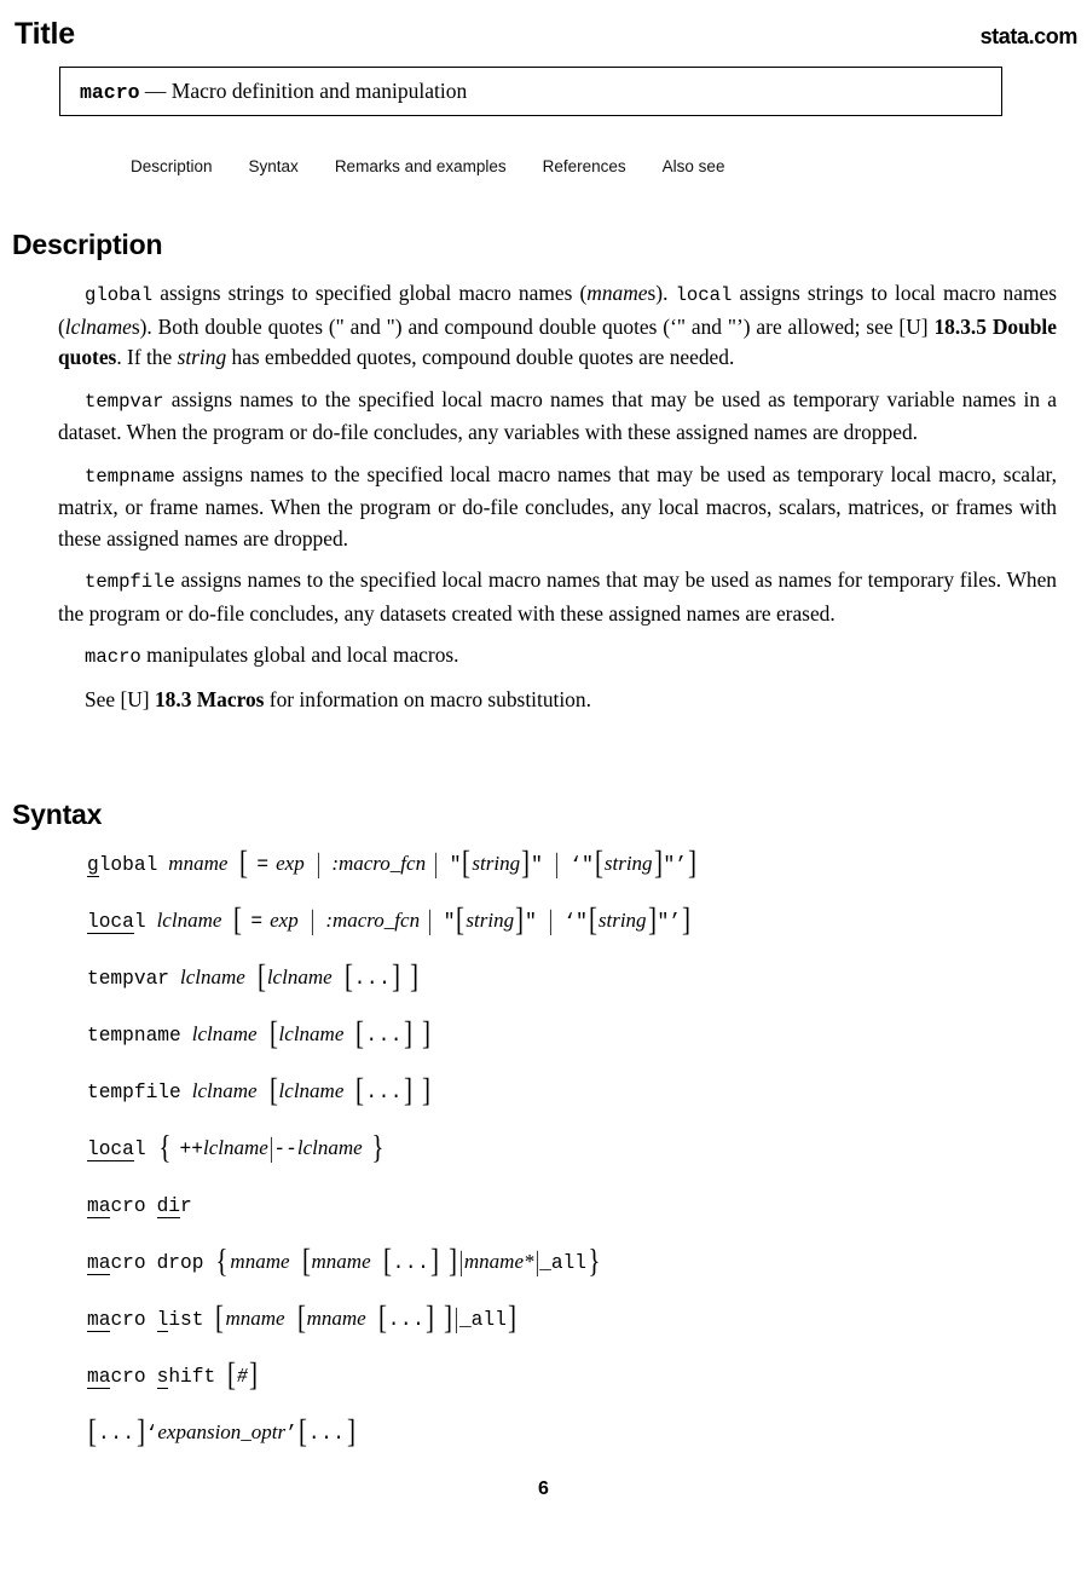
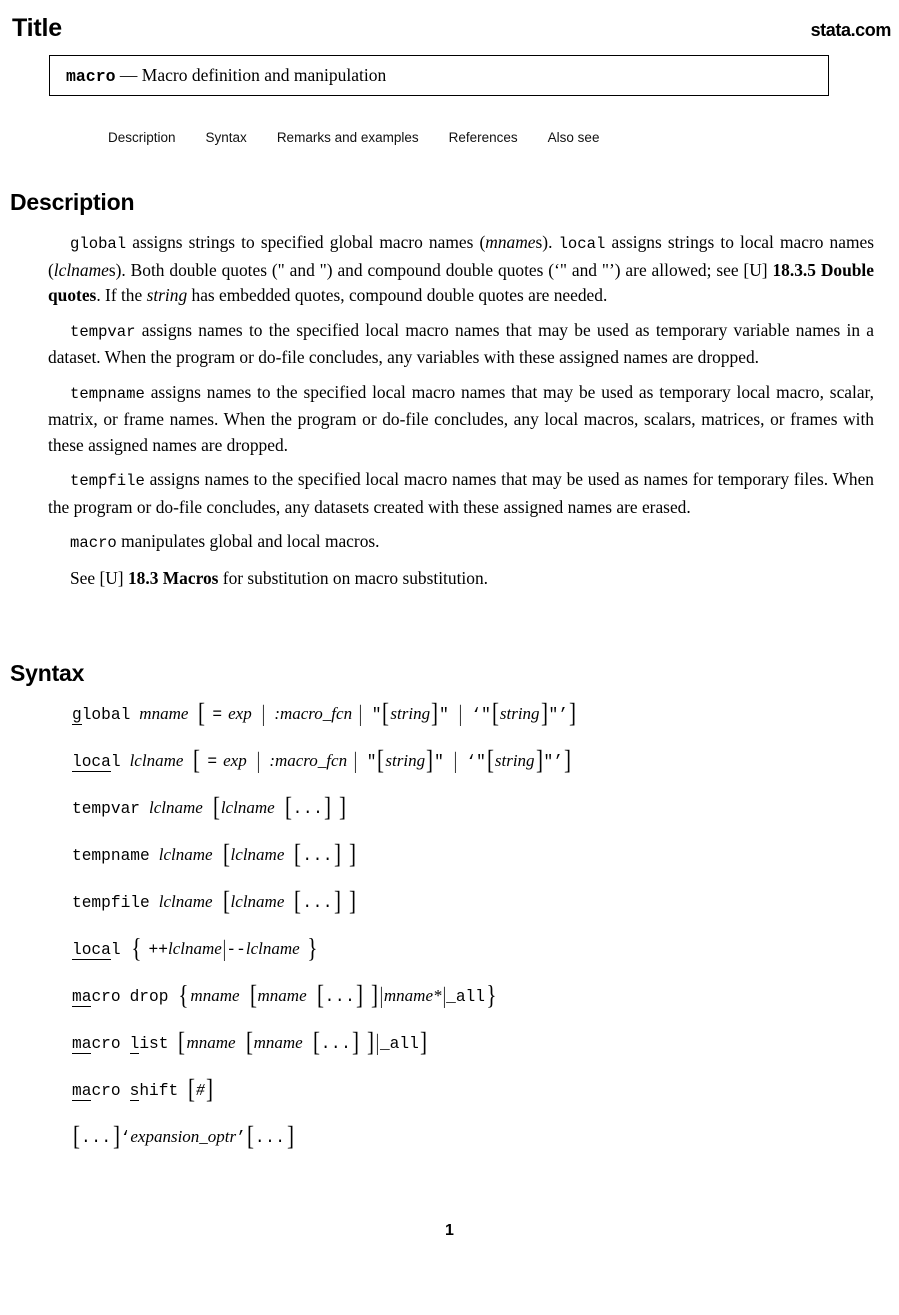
  Title
  stata.com
  macro — Macro definition and manipulation
  Description Syntax Remarks and examples References Also see
  Description
  global assigns strings to specified global macro names (mnames). local assigns strings to local macro names (lclnames). Both double quotes (" and ") and compound double quotes (‘" and "’) are allowed; see [U] 18.3.5 Double quotes. If the string has embedded quotes, compound double quotes are needed.
  tempvar assigns names to the specified local macro names that may be used as temporary variable names in a dataset. When the program or do-file concludes, any variables with these assigned names are dropped.
  tempname assigns names to the specified local macro names that may be used as temporary local macro, scalar, matrix, or frame names. When the program or do-file concludes, any local macros, scalars, matrices, or frames with these assigned names are dropped.
  tempfile assigns names to the specified local macro names that may be used as names for temporary files. When the program or do-file concludes, any datasets created with these assigned names are erased.
  macro manipulates global and local macros.
- See [U] 18.3 Macros for information on macro substitution.
+ See [U] 18.3 Macros for substitution on macro substitution.
  Syntax
  global mname [ = exp | :macro_fcn | "[string]" | ‘"[string]"’]
  local lclname [ = exp | :macro_fcn | "[string]" | ‘"[string]"’]
  tempvar lclname [lclname [...] ]
  tempname lclname [lclname [...] ]
  tempfile lclname [lclname [...] ]
  local { ++lclname|--lclname }
- macro dir
  macro drop {mname [mname [...] ]|mname*|_all}
  macro list [mname [mname [...] ]|_all]
  macro shift [#]
  [...]‘expansion_optr’[...]
- 6
+ 1
